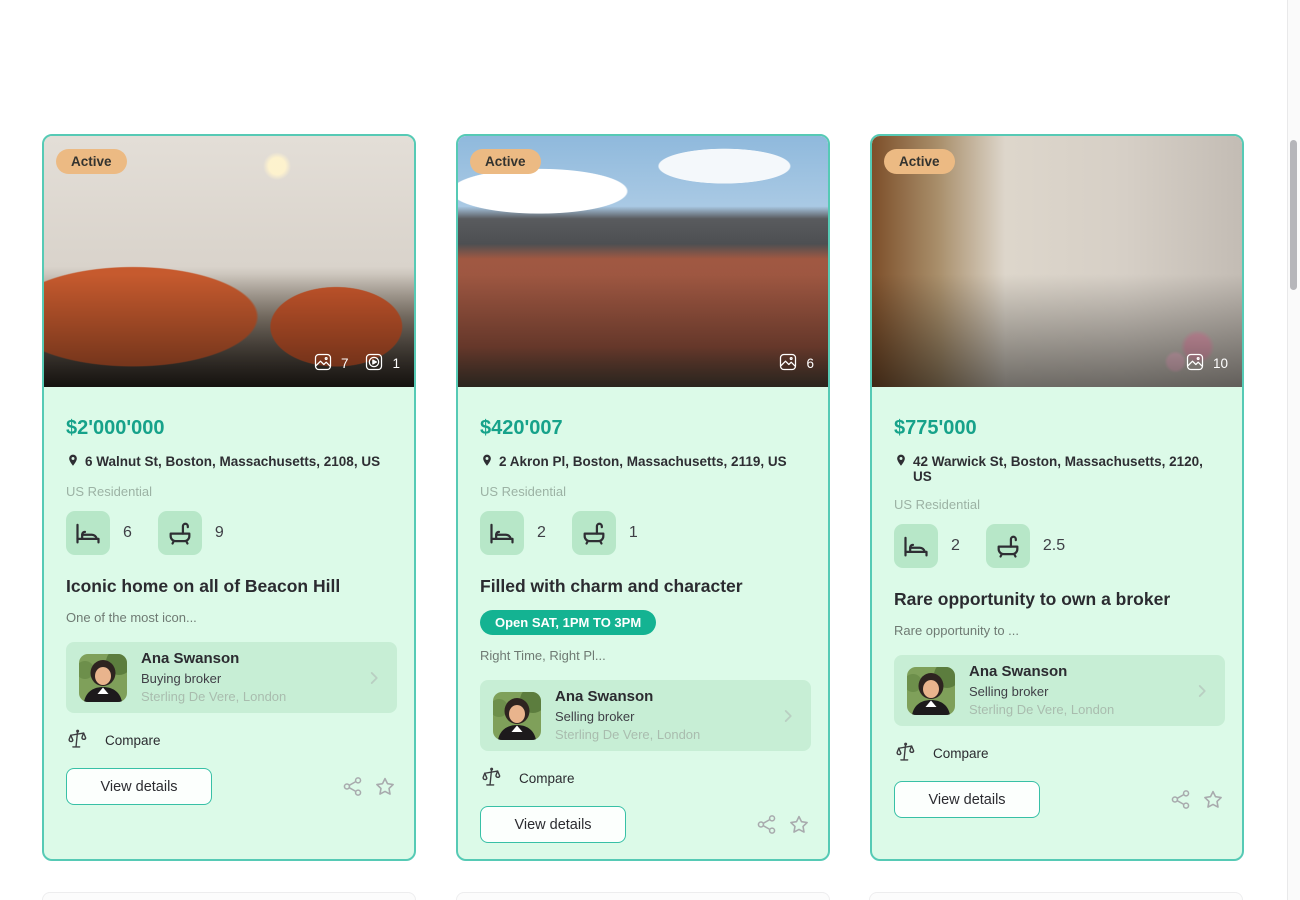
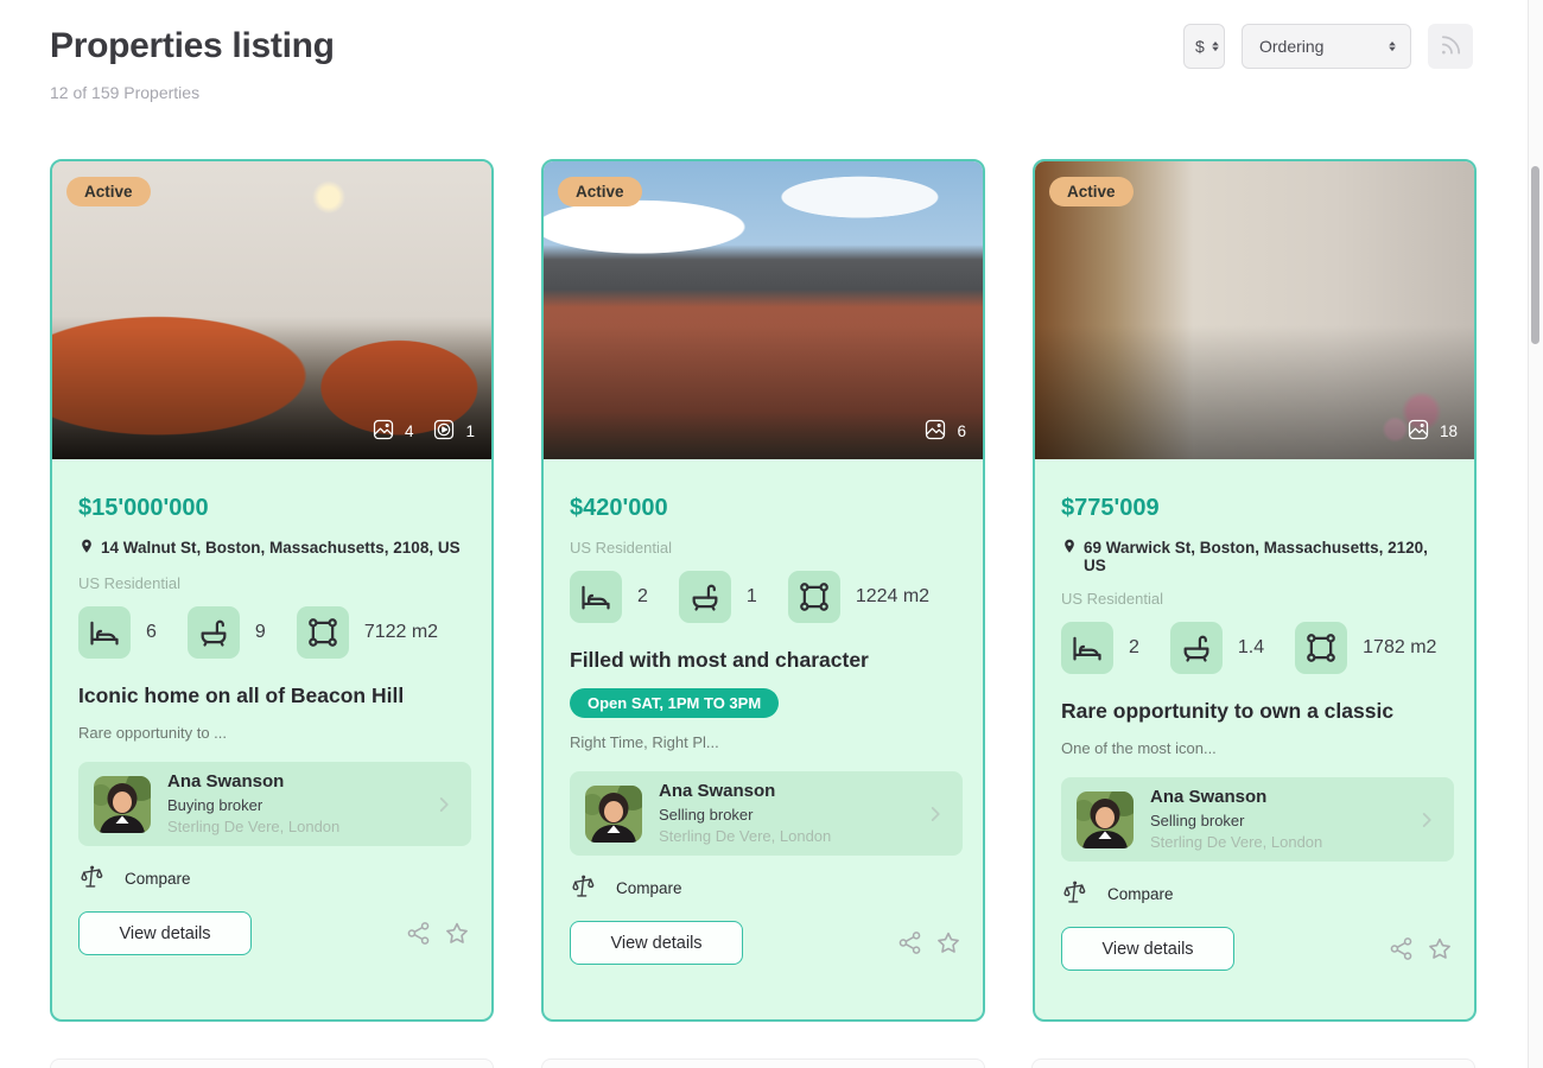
+ Properties listing
+ 12 of 159 Properties
+ $
+ Ordering
  Active
- 7
+ 4
  1
- $2'000'000
+ $15'000'000
- 6 Walnut St, Boston, Massachusetts, 2108, US
+ 14 Walnut St, Boston, Massachusetts, 2108, US
  US Residential
  6
  9
+ 7122 m2
  Iconic home on all of Beacon Hill
- One of the most icon...
+ Rare opportunity to ...
  Ana Swanson
  Buying broker
  Sterling De Vere, London
  Compare
  View details
  Active
  6
- $420'007
+ $420'000
- 2 Akron Pl, Boston, Massachusetts, 2119, US
  US Residential
  2
  1
+ 1224 m2
- Filled with charm and character
+ Filled with most and character
  Open SAT, 1PM TO 3PM
  Right Time, Right Pl...
  Ana Swanson
  Selling broker
  Sterling De Vere, London
  Compare
  View details
  Active
- 10
+ 18
- $775'000
+ $775'009
- 42 Warwick St, Boston, Massachusetts, 2120, US
+ 69 Warwick St, Boston, Massachusetts, 2120, US
  US Residential
  2
- 2.5
+ 1.4
+ 1782 m2
- Rare opportunity to own a broker
+ Rare opportunity to own a classic
- Rare opportunity to ...
+ One of the most icon...
  Ana Swanson
  Selling broker
  Sterling De Vere, London
  Compare
  View details
